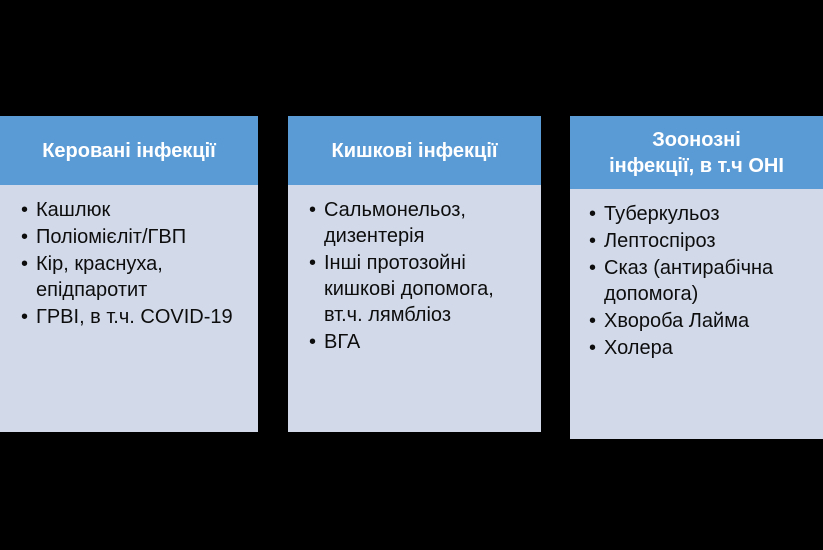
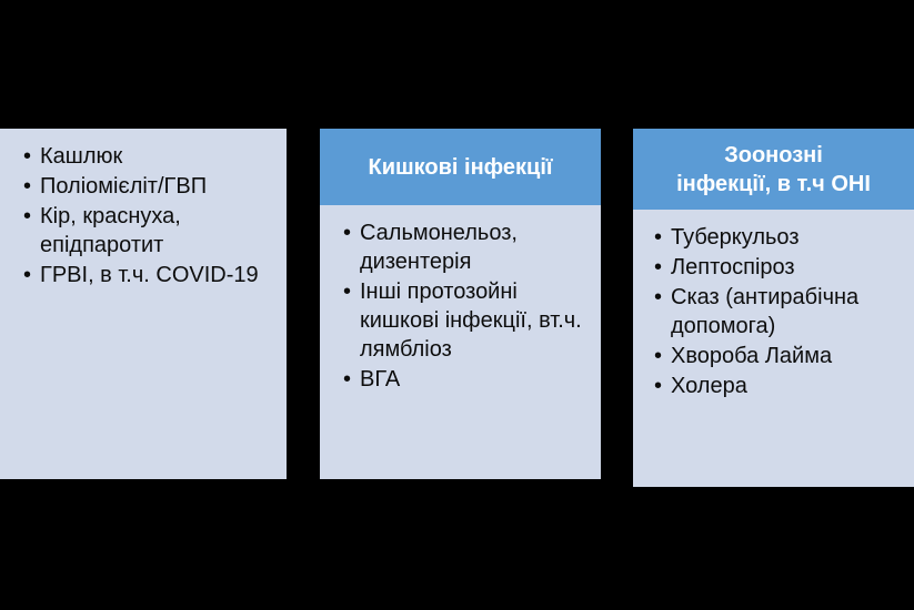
- Керовані інфекції
  •
  Кашлюк
  •
  Поліомієліт/ГВП
  •
  Кір, краснуха, епідпаротит
  •
  ГРВІ, в т.ч. COVID-19
  Кишкові інфекції
  •
  Сальмонельоз, дизентерія
  •
- Інші протозойні кишкові допомога, вт.ч. лямбліоз
+ Інші протозойні кишкові інфекції, вт.ч. лямбліоз
  •
  ВГА
  Зоонозні
  інфекції, в т.ч ОНІ
  •
  Туберкульоз
  •
  Лептоспіроз
  •
  Сказ (антирабічна допомога)
  •
  Хвороба Лайма
  •
  Холера
